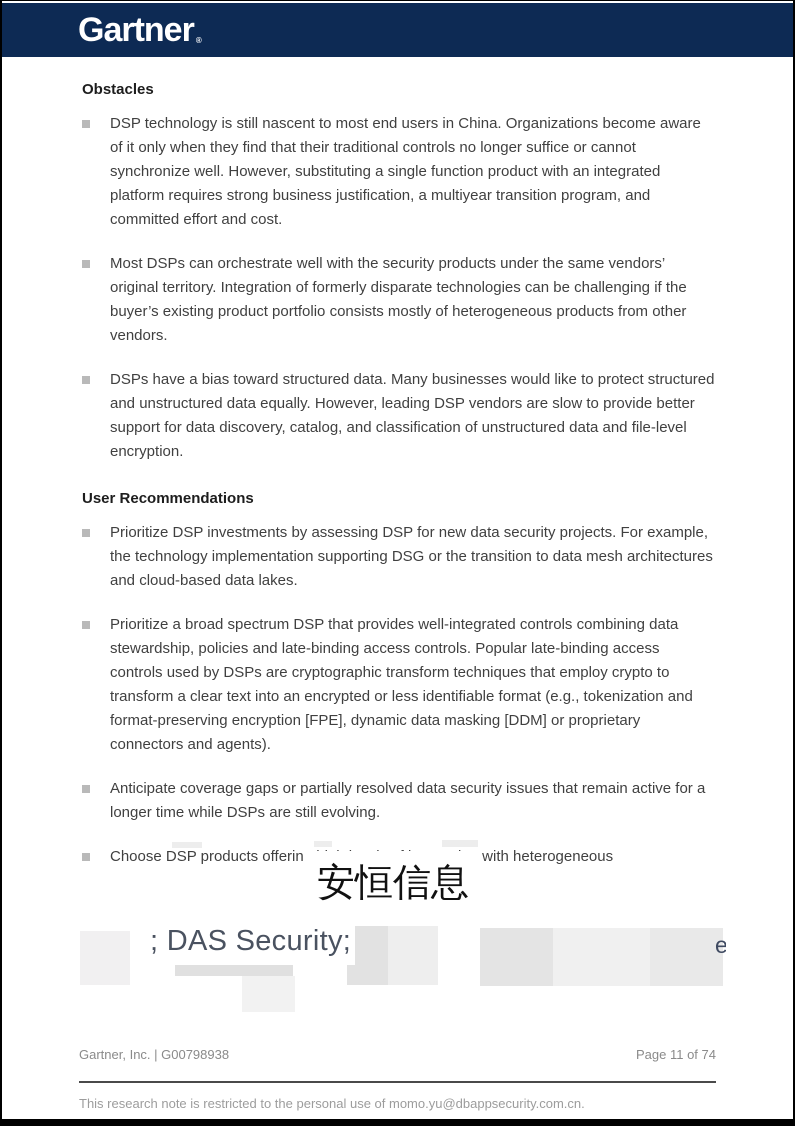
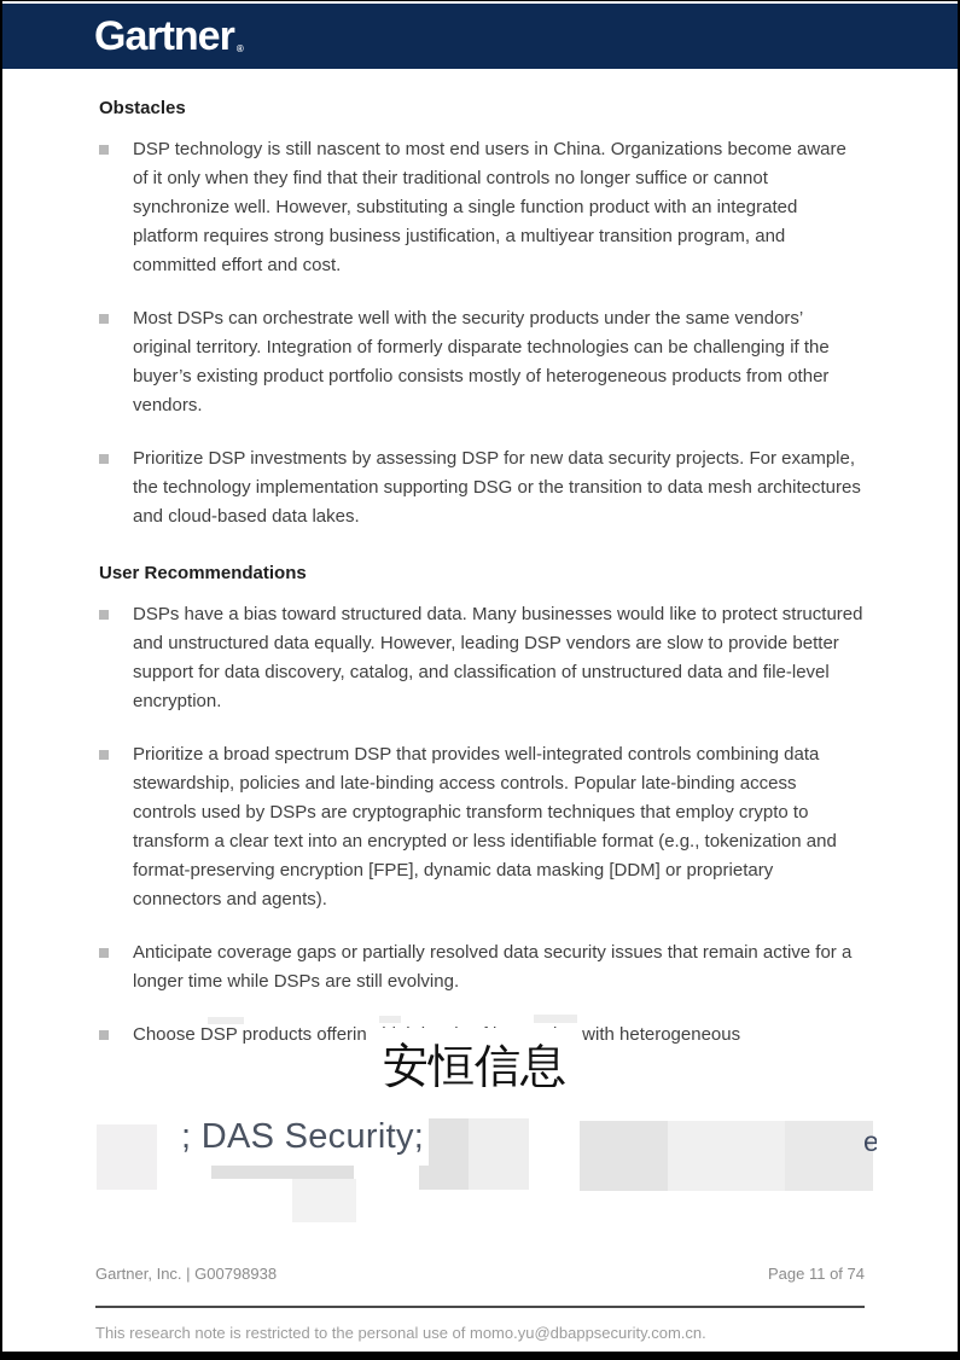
  Gartner
  ®
  Obstacles
  DSP technology is still nascent to most end users in China. Organizations become aware of it only when they find that their traditional controls no longer suffice or cannot synchronize well. However, substituting a single function product with an integrated platform requires strong business justification, a multiyear transition program, and committed effort and cost.
  Most DSPs can orchestrate well with the security products under the same vendors’ original territory. Integration of formerly disparate technologies can be challenging if the buyer’s existing product portfolio consists mostly of heterogeneous products from other vendors.
- DSPs have a bias toward structured data. Many businesses would like to protect structured and unstructured data equally. However, leading DSP vendors are slow to provide better support for data discovery, catalog, and classification of unstructured data and file-level encryption.
+ Prioritize DSP investments by assessing DSP for new data security projects. For example, the technology implementation supporting DSG or the transition to data mesh architectures and cloud-based data lakes.
  User Recommendations
- Prioritize DSP investments by assessing DSP for new data security projects. For example, the technology implementation supporting DSG or the transition to data mesh architectures and cloud-based data lakes.
+ DSPs have a bias toward structured data. Many businesses would like to protect structured and unstructured data equally. However, leading DSP vendors are slow to provide better support for data discovery, catalog, and classification of unstructured data and file-level encryption.
  Prioritize a broad spectrum DSP that provides well-integrated controls combining data stewardship, policies and late-binding access controls. Popular late-binding access controls used by DSPs are cryptographic transform techniques that employ crypto to transform a clear text into an encrypted or less identifiable format (e.g., tokenization and format-preserving encryption [FPE], dynamic data masking [DDM] or proprietary connectors and agents).
  Anticipate coverage gaps or partially resolved data security issues that remain active for a longer time while DSPs are still evolving.
  安恒信息
  ; DAS Security;
  e
  Gartner, Inc. | G00798938
  Page 11 of 74
  This research note is restricted to the personal use of momo.yu@dbappsecurity.com.cn.
